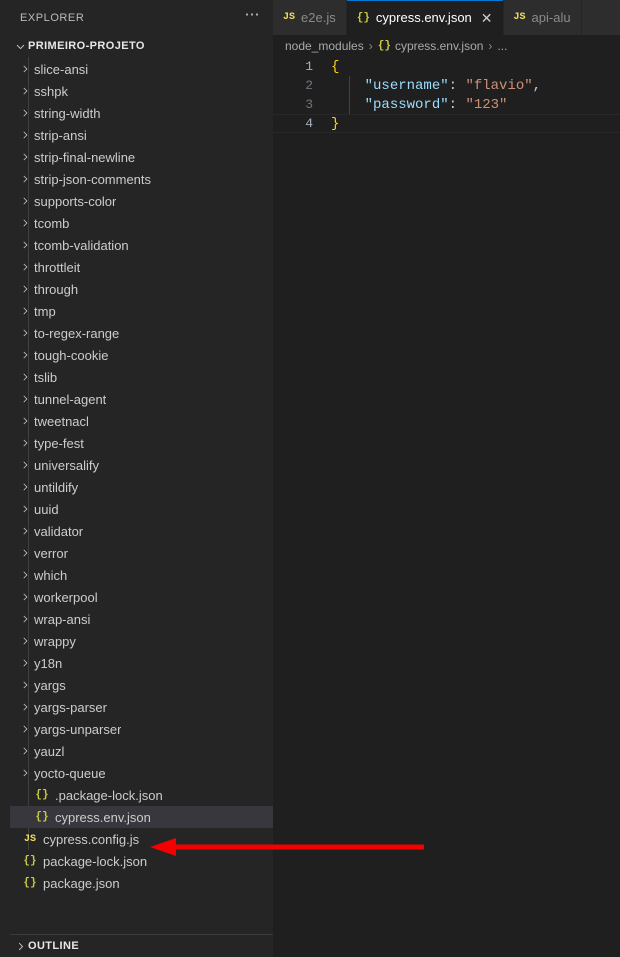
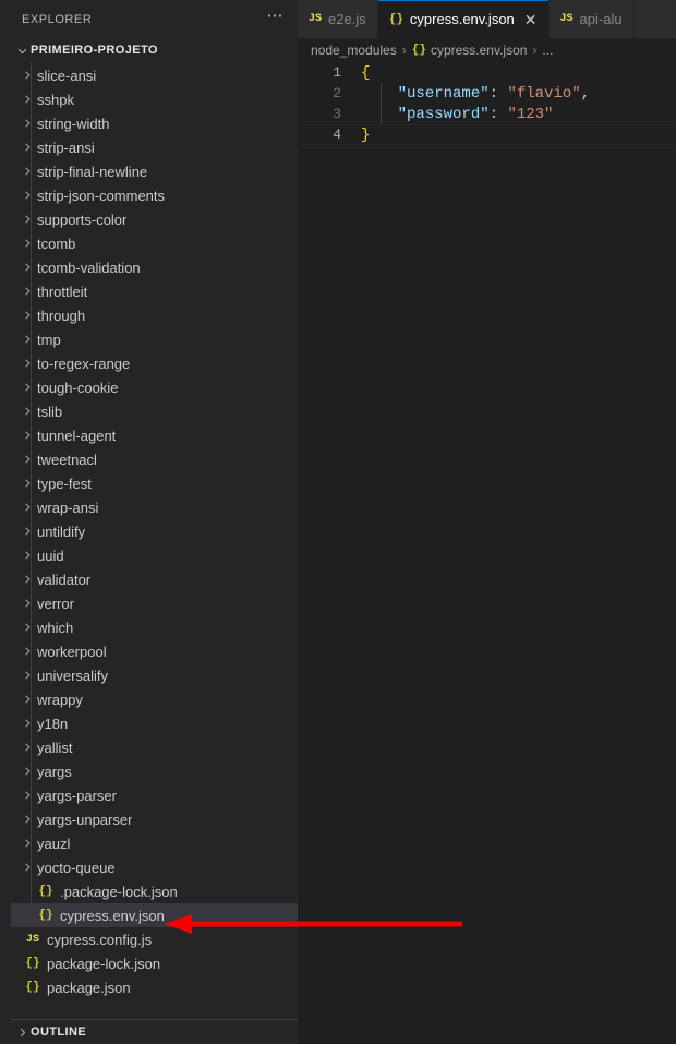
  EXPLORER
  ⋯
  PRIMEIRO-PROJETO
  slice-ansi
  sshpk
  string-width
  strip-ansi
  strip-final-newline
  strip-json-comments
  supports-color
  tcomb
  tcomb-validation
  throttleit
  through
  tmp
  to-regex-range
  tough-cookie
  tslib
  tunnel-agent
  tweetnacl
  type-fest
- universalify
+ wrap-ansi
  untildify
  uuid
  validator
  verror
  which
  workerpool
- wrap-ansi
+ universalify
  wrappy
  y18n
+ yallist
  yargs
  yargs-parser
  yargs-unparser
  yauzl
  yocto-queue
  {}
  .package-lock.json
  {}
  cypress.env.json
  JS
  cypress.config.js
  {}
  package-lock.json
  {}
  package.json
  OUTLINE
  JS
  e2e.js
  {}
  cypress.env.json
  ✕
  JS
  api-alu
  node_modules
  ›
  {}
  cypress.env.json
  ›
  ...
  1
  {
  2
  "username": "flavio",
  3
  "password": "123"
  4
  }
